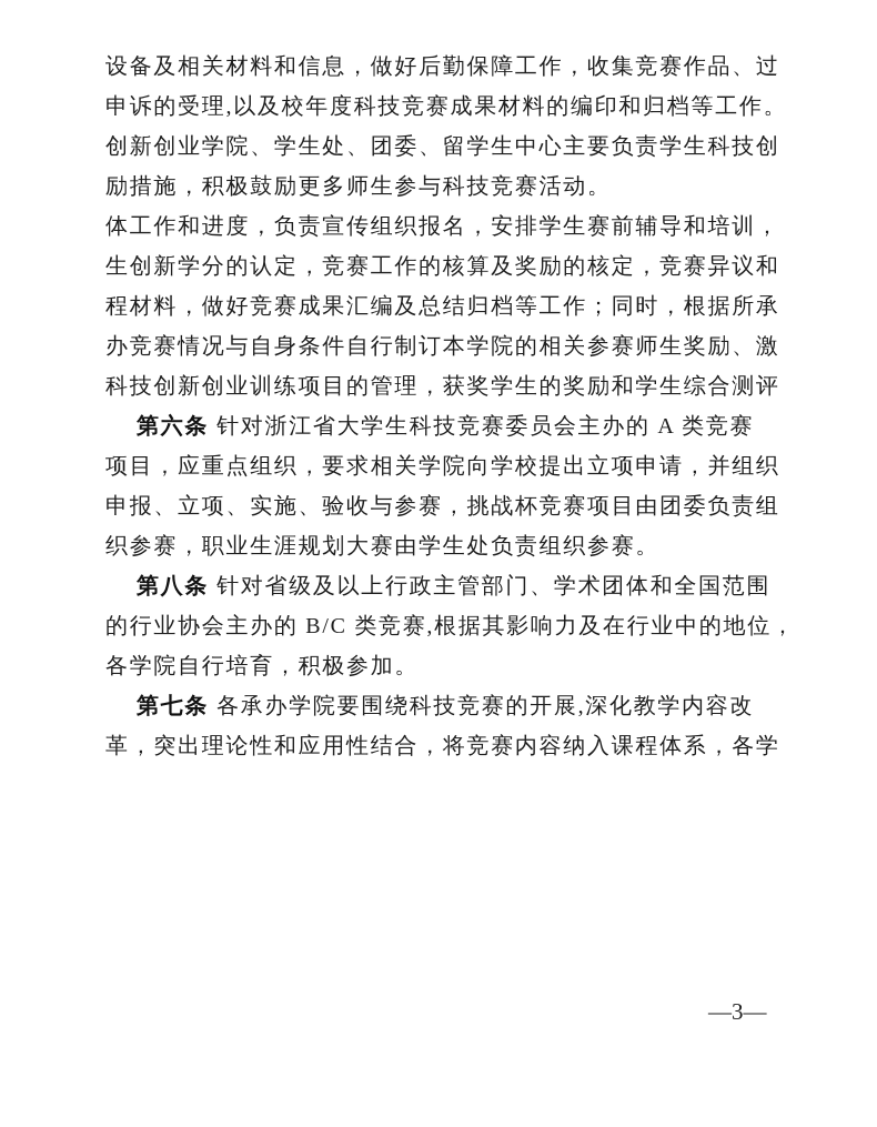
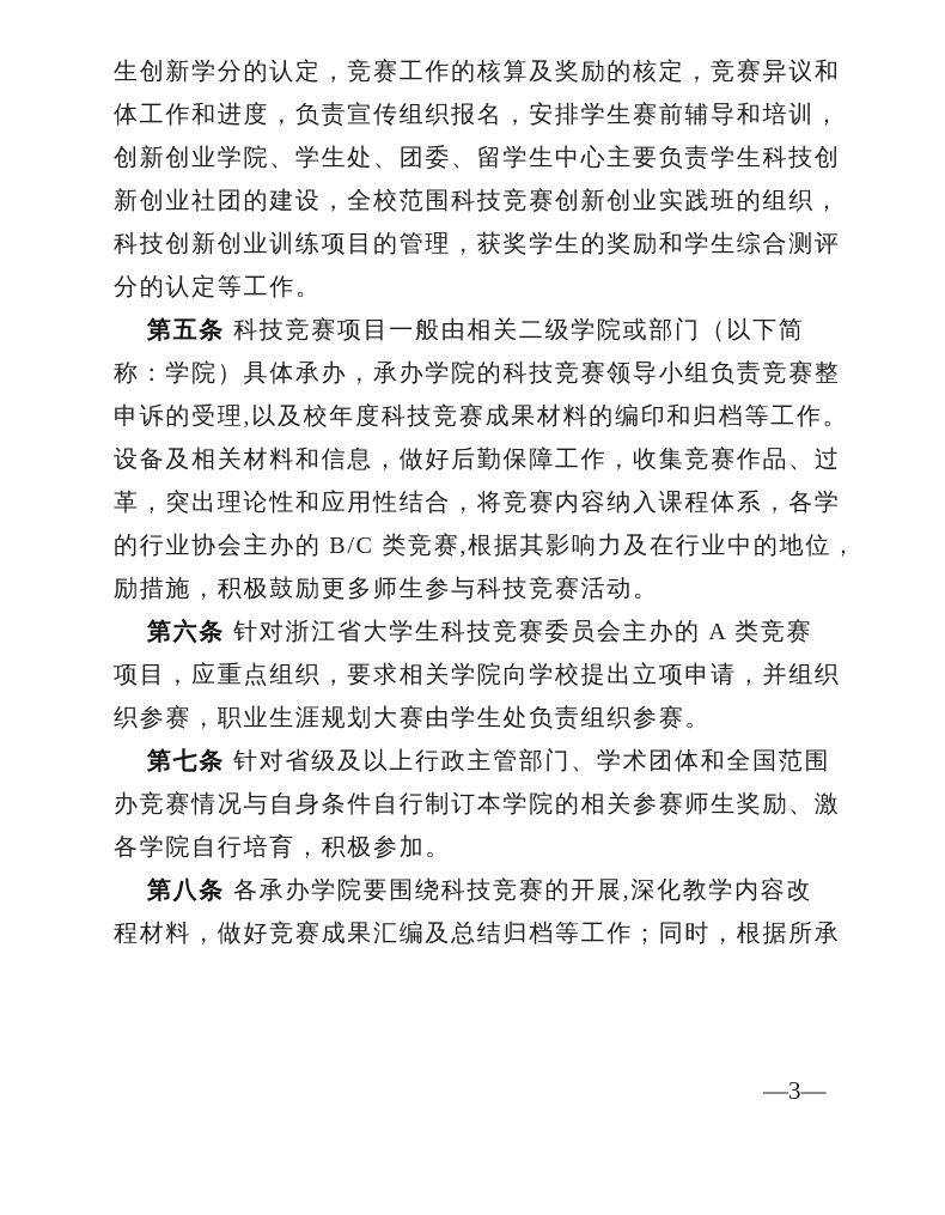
- 设备及相关材料和信息，做好后勤保障工作，收集竞赛作品、过
+ 生创新学分的认定，竞赛工作的核算及奖励的核定，竞赛异议和
- 申诉的受理,以及校年度科技竞赛成果材料的编印和归档等工作。
+ 体工作和进度，负责宣传组织报名，安排学生赛前辅导和培训，
  创新创业学院、学生处、团委、留学生中心主要负责学生科技创
+ 新创业社团的建设，全校范围科技竞赛创新创业实践班的组织，
- 励措施，积极鼓励更多师生参与科技竞赛活动。
+ 科技创新创业训练项目的管理，获奖学生的奖励和学生综合测评
+ 分的认定等工作。
+ 第五条 科技竞赛项目一般由相关二级学院或部门（以下简
+ 称：学院）具体承办，承办学院的科技竞赛领导小组负责竞赛整
- 体工作和进度，负责宣传组织报名，安排学生赛前辅导和培训，
+ 申诉的受理,以及校年度科技竞赛成果材料的编印和归档等工作。
- 生创新学分的认定，竞赛工作的核算及奖励的核定，竞赛异议和
+ 设备及相关材料和信息，做好后勤保障工作，收集竞赛作品、过
- 程材料，做好竞赛成果汇编及总结归档等工作；同时，根据所承
+ 革，突出理论性和应用性结合，将竞赛内容纳入课程体系，各学
- 办竞赛情况与自身条件自行制订本学院的相关参赛师生奖励、激
+ 的行业协会主办的 B/C 类竞赛,根据其影响力及在行业中的地位，
- 科技创新创业训练项目的管理，获奖学生的奖励和学生综合测评
+ 励措施，积极鼓励更多师生参与科技竞赛活动。
  第六条 针对浙江省大学生科技竞赛委员会主办的 A 类竞赛
  项目，应重点组织，要求相关学院向学校提出立项申请，并组织
- 申报、立项、实施、验收与参赛，挑战杯竞赛项目由团委负责组
  织参赛，职业生涯规划大赛由学生处负责组织参赛。
- 第八条 针对省级及以上行政主管部门、学术团体和全国范围
+ 第七条 针对省级及以上行政主管部门、学术团体和全国范围
- 的行业协会主办的 B/C 类竞赛,根据其影响力及在行业中的地位，
+ 办竞赛情况与自身条件自行制订本学院的相关参赛师生奖励、激
  各学院自行培育，积极参加。
- 第七条 各承办学院要围绕科技竞赛的开展,深化教学内容改
+ 第八条 各承办学院要围绕科技竞赛的开展,深化教学内容改
- 革，突出理论性和应用性结合，将竞赛内容纳入课程体系，各学
+ 程材料，做好竞赛成果汇编及总结归档等工作；同时，根据所承
  —3—
